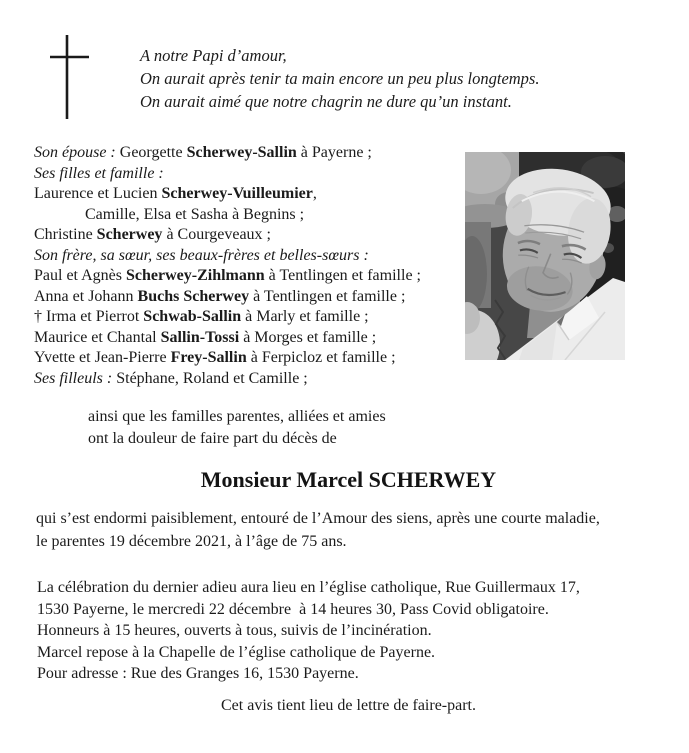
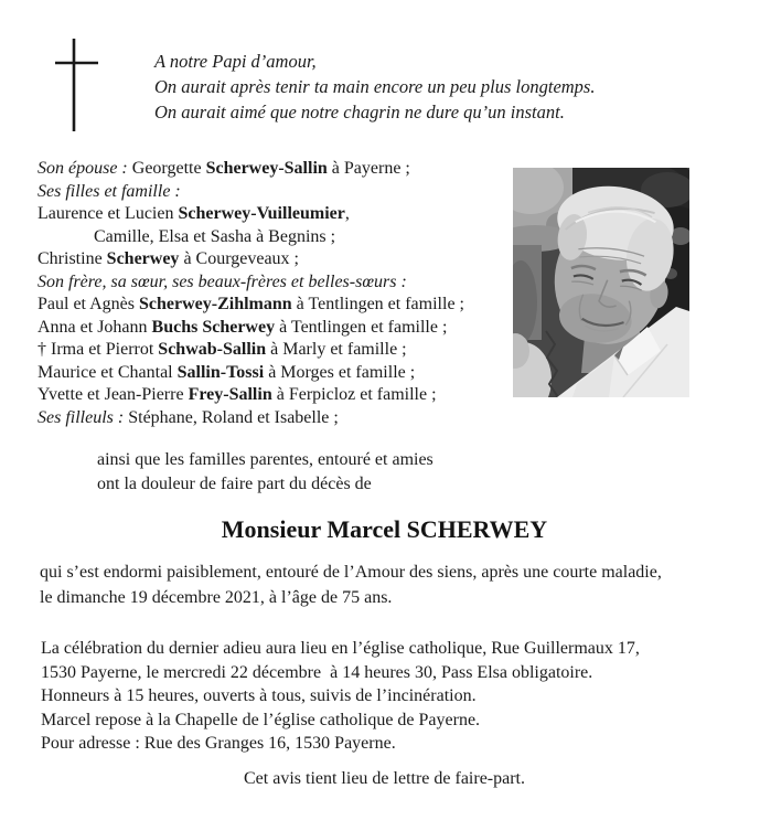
  A notre Papi d’amour,
  On aurait après tenir ta main encore un peu plus longtemps.
  On aurait aimé que notre chagrin ne dure qu’un instant.
  Son épouse : Georgette Scherwey-Sallin à Payerne ;
  Ses filles et famille :
  Laurence et Lucien Scherwey-Vuilleumier,
  Camille, Elsa et Sasha à Begnins ;
  Christine Scherwey à Courgeveaux ;
  Son frère, sa sœur, ses beaux-frères et belles-sœurs :
  Paul et Agnès Scherwey-Zihlmann à Tentlingen et famille ;
  Anna et Johann Buchs Scherwey à Tentlingen et famille ;
  † Irma et Pierrot Schwab-Sallin à Marly et famille ;
  Maurice et Chantal Sallin-Tossi à Morges et famille ;
  Yvette et Jean-Pierre Frey-Sallin à Ferpicloz et famille ;
- Ses filleuls : Stéphane, Roland et Camille ;
+ Ses filleuls : Stéphane, Roland et Isabelle ;
- ainsi que les familles parentes, alliées et amies
+ ainsi que les familles parentes, entouré et amies
  ont la douleur de faire part du décès de
  Monsieur Marcel SCHERWEY
  qui s’est endormi paisiblement, entouré de l’Amour des siens, après une courte maladie,
- le parentes 19 décembre 2021, à l’âge de 75 ans.
+ le dimanche 19 décembre 2021, à l’âge de 75 ans.
  La célébration du dernier adieu aura lieu en l’église catholique, Rue Guillermaux 17,
- 1530 Payerne, le mercredi 22 décembre à 14 heures 30, Pass Covid obligatoire.
+ 1530 Payerne, le mercredi 22 décembre à 14 heures 30, Pass Elsa obligatoire.
  Honneurs à 15 heures, ouverts à tous, suivis de l’incinération.
  Marcel repose à la Chapelle de l’église catholique de Payerne.
  Pour adresse : Rue des Granges 16, 1530 Payerne.
  Cet avis tient lieu de lettre de faire-part.
